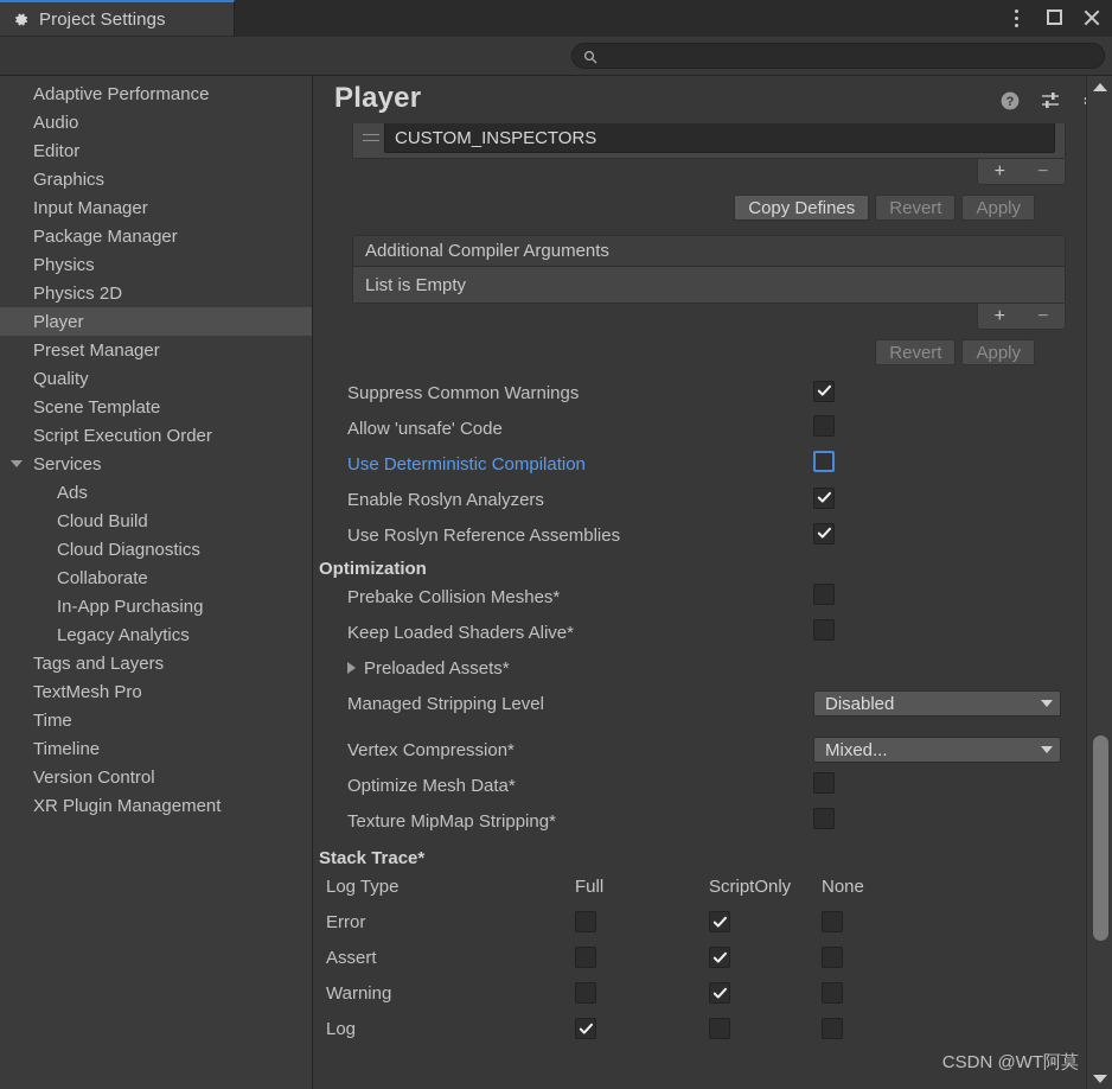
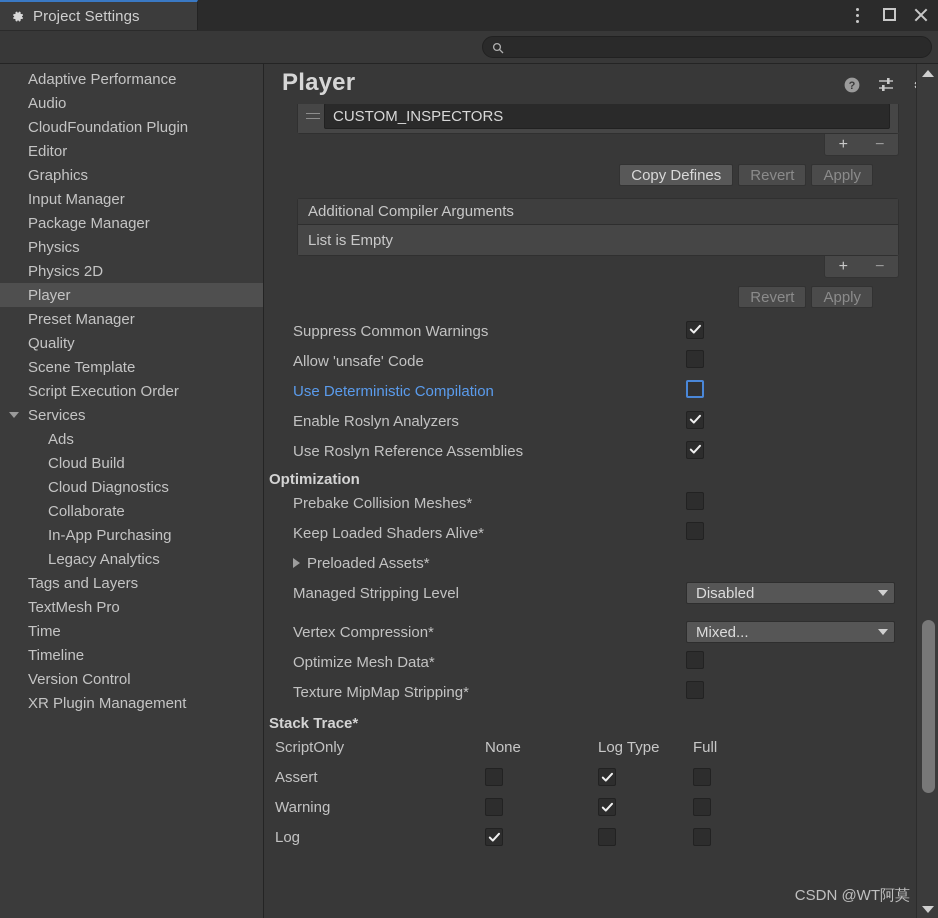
  Project Settings
  Adaptive Performance
  Audio
+ CloudFoundation Plugin
  Editor
  Graphics
  Input Manager
  Package Manager
  Physics
  Physics 2D
  Player
  Preset Manager
  Quality
  Scene Template
  Script Execution Order
  Services
  Ads
  Cloud Build
  Cloud Diagnostics
  Collaborate
  In-App Purchasing
  Legacy Analytics
  Tags and Layers
  TextMesh Pro
  Time
  Timeline
  Version Control
  XR Plugin Management
  Player
  ?
  CUSTOM_INSPECTORS
  +
  −
  Copy Defines
  Revert
  Apply
  Additional Compiler Arguments
  List is Empty
  +
  −
  Revert
  Apply
  Suppress Common Warnings
  Allow 'unsafe' Code
  Use Deterministic Compilation
  Enable Roslyn Analyzers
  Use Roslyn Reference Assemblies
  Optimization
  Prebake Collision Meshes*
  Keep Loaded Shaders Alive*
  Preloaded Assets*
  Managed Stripping Level
  Disabled
  Vertex Compression*
  Mixed...
  Optimize Mesh Data*
  Texture MipMap Stripping*
  Stack Trace*
- Log Type
+ ScriptOnly
- Full
+ None
- ScriptOnly
+ Log Type
- None
+ Full
- Error
  Assert
  Warning
  Log
  CSDN @WT阿莫
